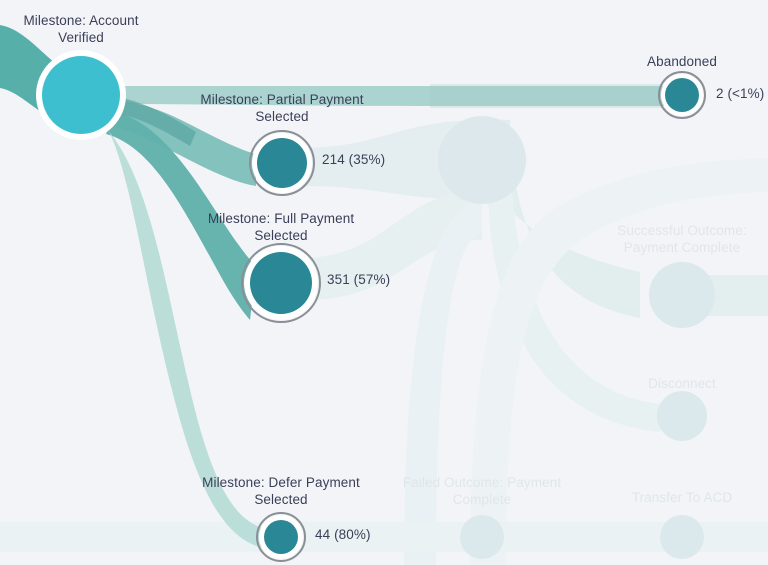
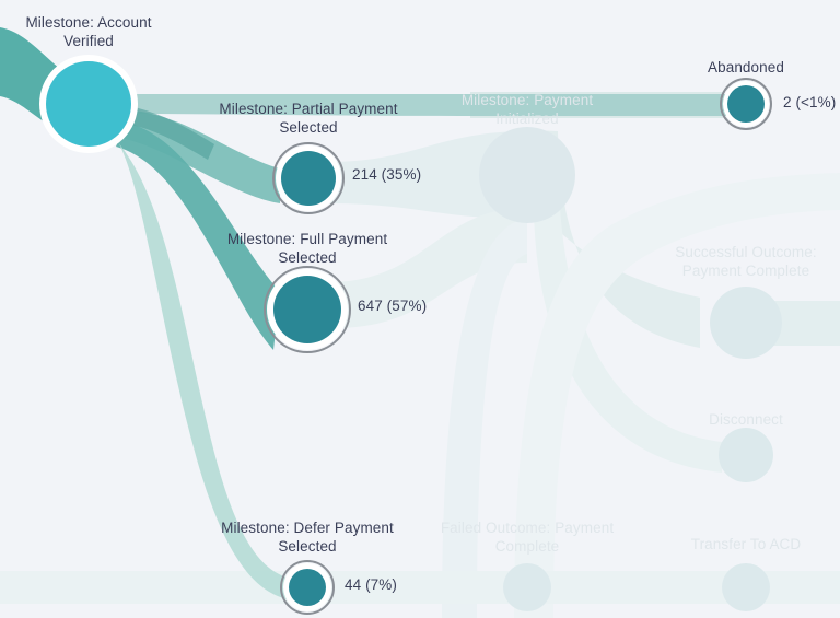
+ Milestone: Payment
+ Initialized
  Milestone: Account
  Verified
  Milestone: Partial Payment
  Selected
  Milestone: Full Payment
  Selected
  Milestone: Defer Payment
  Selected
  Abandoned
  214 (35%)
- 351 (57%)
+ 647 (57%)
- 44 (80%)
+ 44 (7%)
  2 (<1%)
